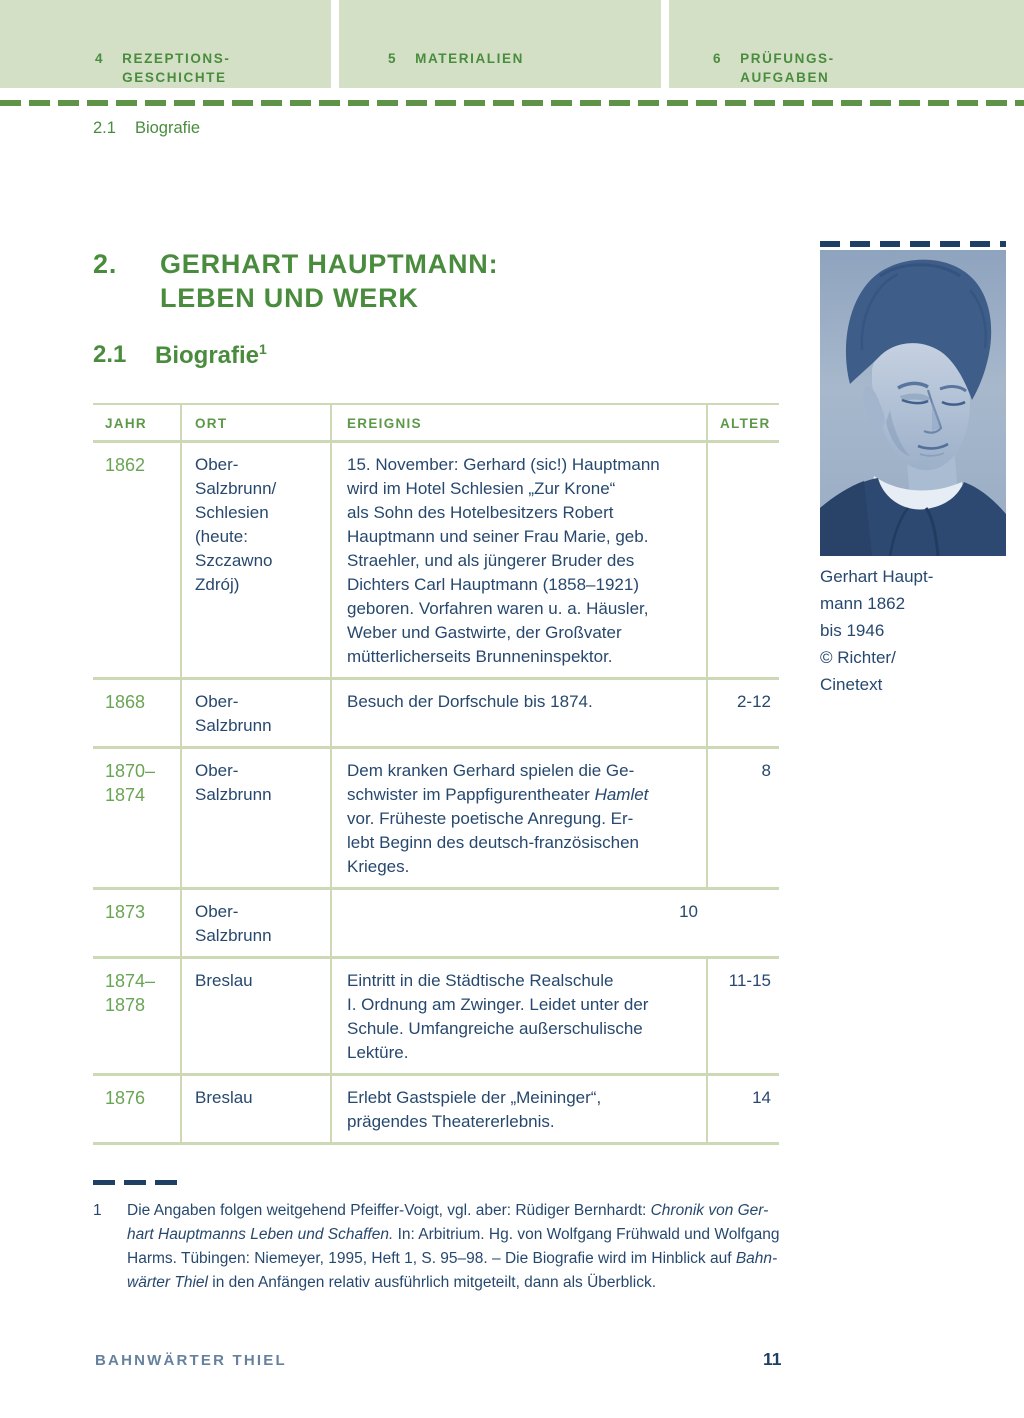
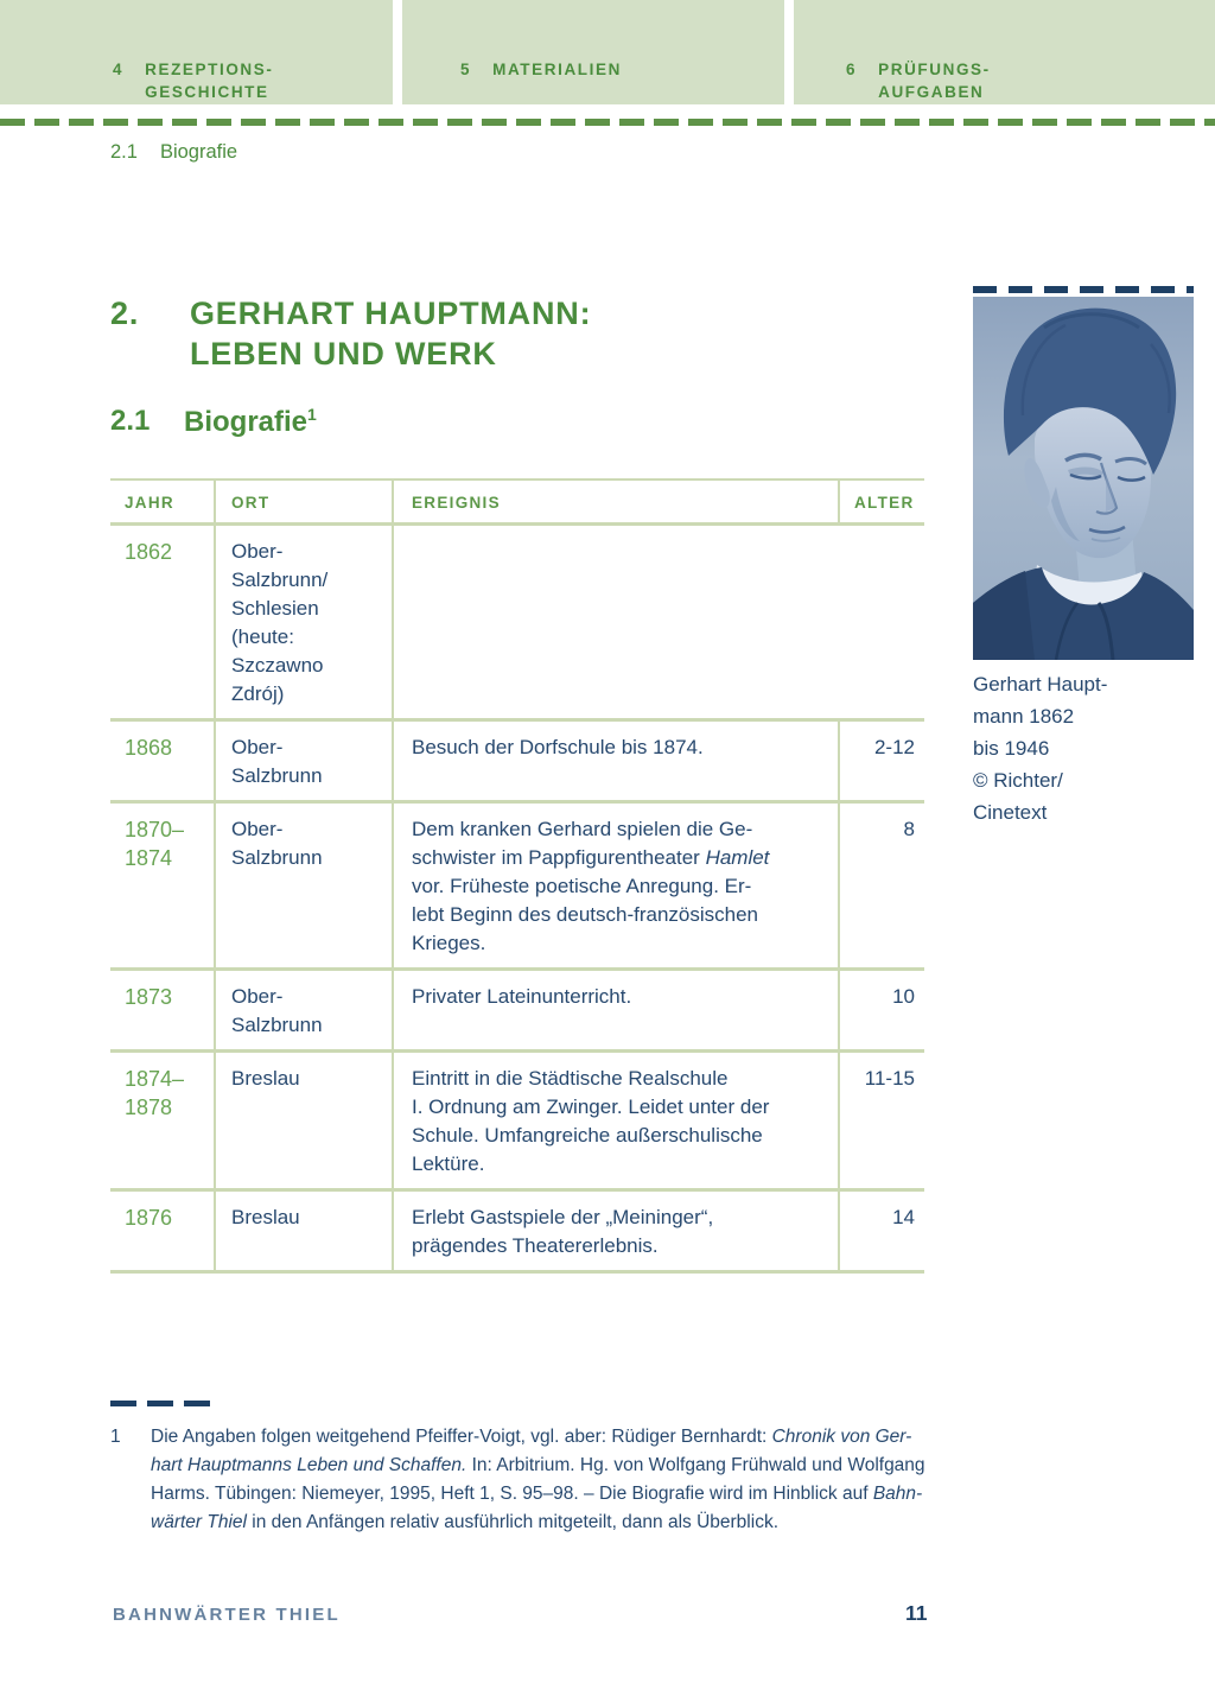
  4
  REZEPTIONS-
  GESCHICHTE
  5
  MATERIALIEN
  6
  PRÜFUNGS-
  AUFGABEN
  2.1 Biografie
  2.
  GERHART HAUPTMANN:
  LEBEN UND WERK
  2.1
  Biografie1
  JAHR
  ORT
  EREIGNIS
  ALTER
  1862
  Ober-
  Salzbrunn/
  Schlesien
  (heute:
  Szczawno
  Zdrój)
- 15. November: Gerhard (sic!) Hauptmann
- wird im Hotel Schlesien „Zur Krone“
- als Sohn des Hotelbesitzers Robert
- Hauptmann und seiner Frau Marie, geb.
- Straehler, und als jüngerer Bruder des
- Dichters Carl Hauptmann (1858–1921)
- geboren. Vorfahren waren u. a. Häusler,
- Weber und Gastwirte, der Großvater
- mütterlicherseits Brunneninspektor.
  1868
  Ober-
  Salzbrunn
  Besuch der Dorfschule bis 1874.
  2-12
  1870–
  1874
  Ober-
  Salzbrunn
  Dem kranken Gerhard spielen die Ge-
  schwister im Pappfigurentheater Hamlet
  vor. Früheste poetische Anregung. Er-
  lebt Beginn des deutsch-französischen
  Krieges.
  8
  1873
  Ober-
  Salzbrunn
+ Privater Lateinunterricht.
  10
  1874–
  1878
  Breslau
  Eintritt in die Städtische Realschule
  I. Ordnung am Zwinger. Leidet unter der
  Schule. Umfangreiche außerschulische
  Lektüre.
  11-15
  1876
  Breslau
  Erlebt Gastspiele der „Meininger“,
  prägendes Theatererlebnis.
  14
  Gerhart Haupt-
  mann 1862
  bis 1946
  © Richter/
  Cinetext
  1
  Die Angaben folgen weitgehend Pfeiffer-Voigt, vgl. aber: Rüdiger Bernhardt: Chronik von Ger-
  hart Hauptmanns Leben und Schaffen. In: Arbitrium. Hg. von Wolfgang Frühwald und Wolfgang
  Harms. Tübingen: Niemeyer, 1995, Heft 1, S. 95–98. – Die Biografie wird im Hinblick auf Bahn-
  wärter Thiel in den Anfängen relativ ausführlich mitgeteilt, dann als Überblick.
  BAHNWÄRTER THIEL
  11
